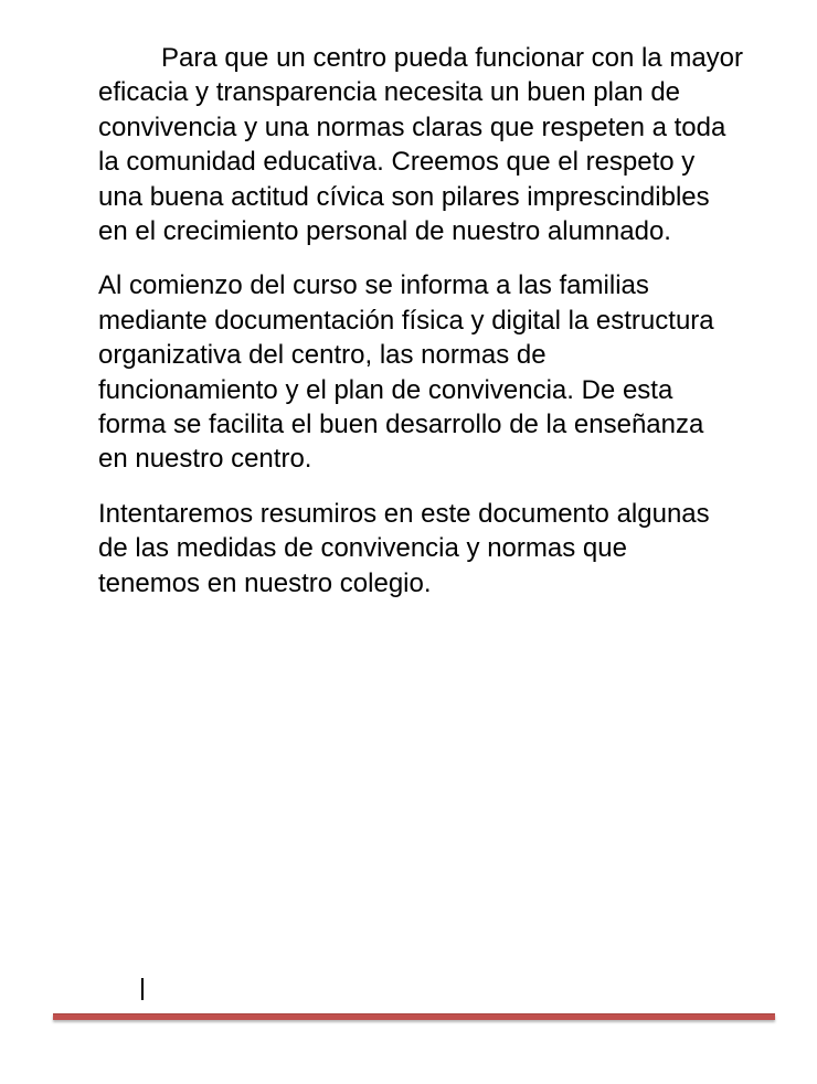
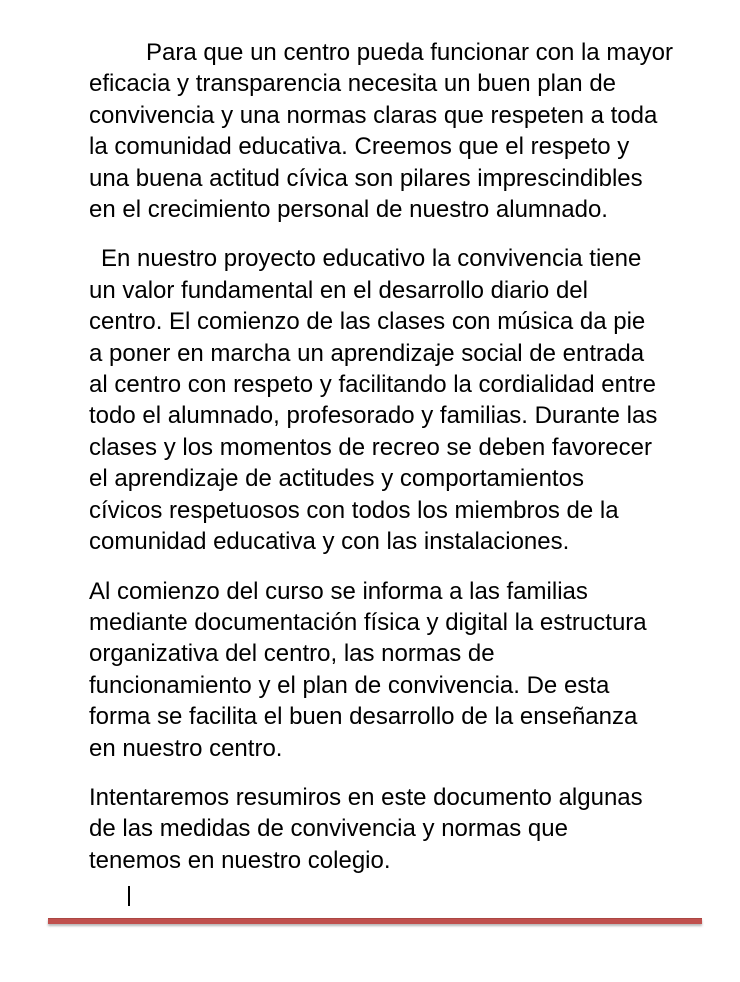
  Para que un centro pueda funcionar con la mayor
  eficacia y transparencia necesita un buen plan de
  convivencia y una normas claras que respeten a toda
  la comunidad educativa. Creemos que el respeto y
  una buena actitud cívica son pilares imprescindibles
  en el crecimiento personal de nuestro alumnado.
+ En nuestro proyecto educativo la convivencia tiene
+ un valor fundamental en el desarrollo diario del
+ centro. El comienzo de las clases con música da pie
+ a poner en marcha un aprendizaje social de entrada
+ al centro con respeto y facilitando la cordialidad entre
+ todo el alumnado, profesorado y familias. Durante las
+ clases y los momentos de recreo se deben favorecer
+ el aprendizaje de actitudes y comportamientos
+ cívicos respetuosos con todos los miembros de la
+ comunidad educativa y con las instalaciones.
  Al comienzo del curso se informa a las familias
  mediante documentación física y digital la estructura
  organizativa del centro, las normas de
  funcionamiento y el plan de convivencia. De esta
  forma se facilita el buen desarrollo de la enseñanza
  en nuestro centro.
  Intentaremos resumiros en este documento algunas
  de las medidas de convivencia y normas que
  tenemos en nuestro colegio.
